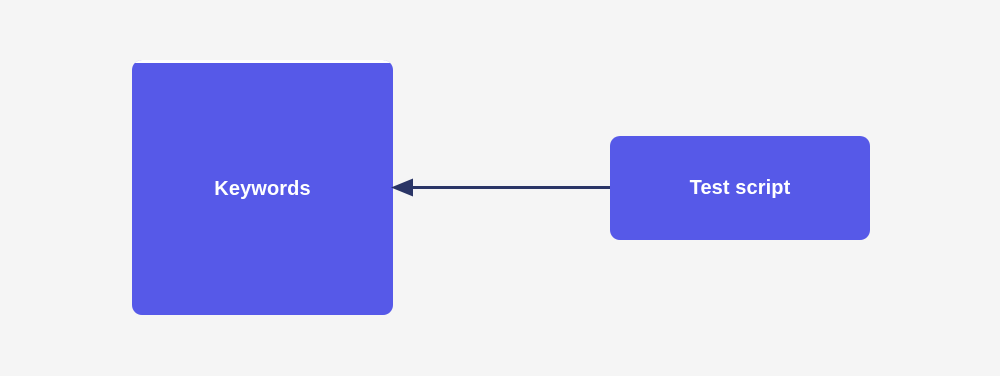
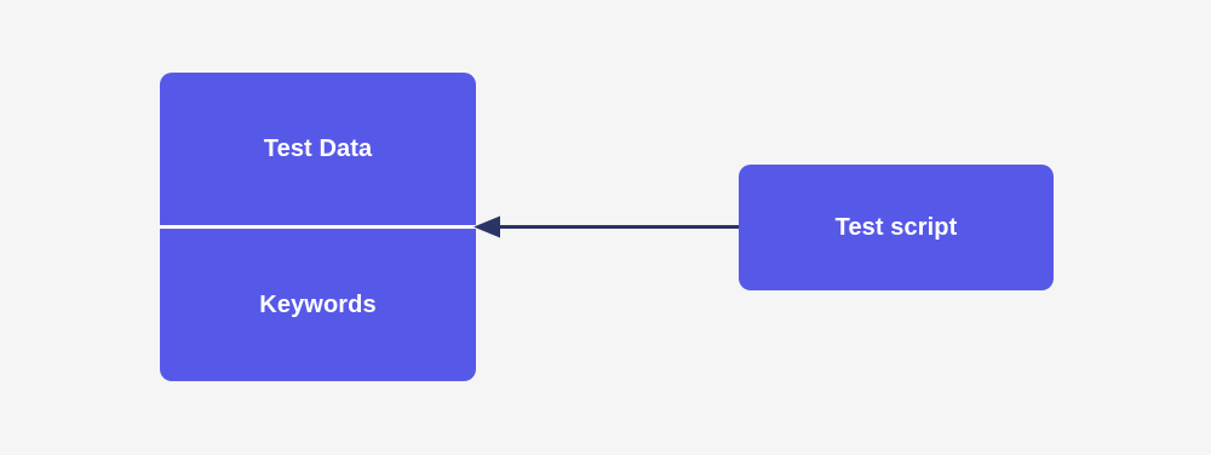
+ Test Data
  Keywords
  Test script
